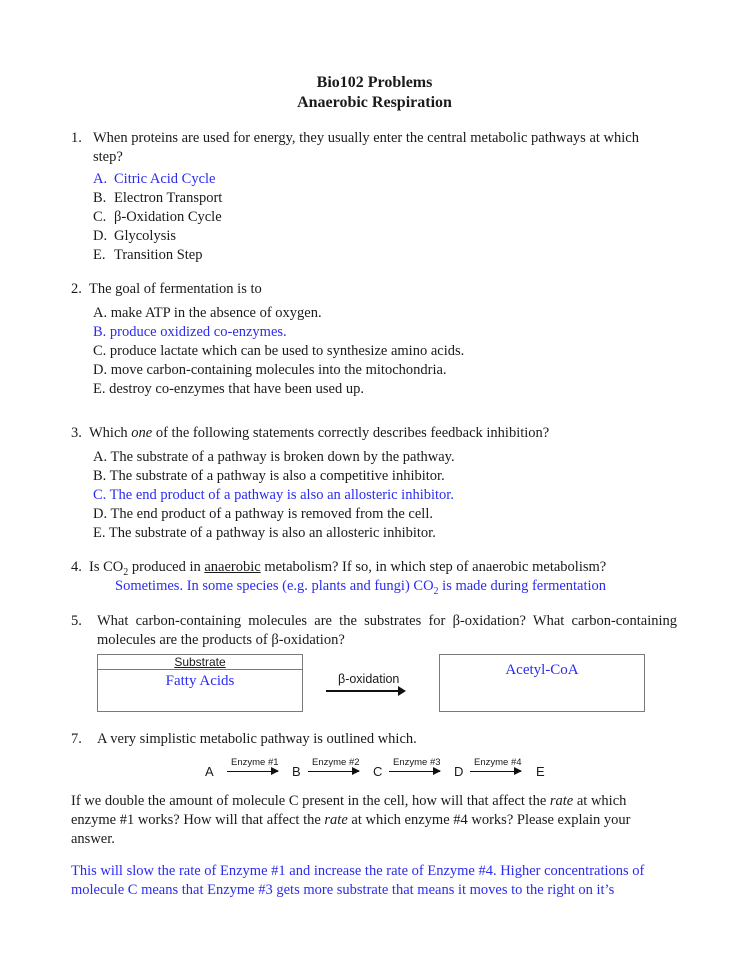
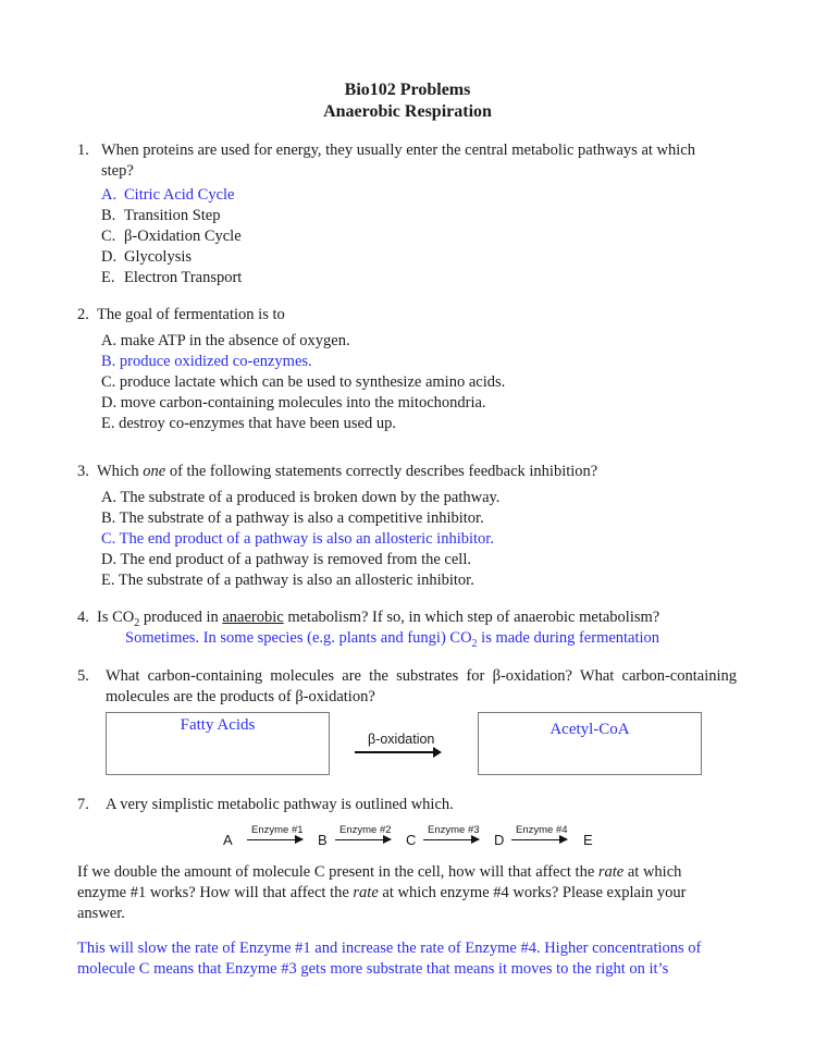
  Bio102 Problems
  Anaerobic Respiration
  1.
  When proteins are used for energy, they usually enter the central metabolic pathways at which
  step?
  A. Citric Acid Cycle
- B. Electron Transport
+ B. Transition Step
  C. β-Oxidation Cycle
  D. Glycolysis
- E. Transition Step
+ E. Electron Transport
  2.
  The goal of fermentation is to
  A. make ATP in the absence of oxygen.
  B. produce oxidized co-enzymes.
  C. produce lactate which can be used to synthesize amino acids.
  D. move carbon-containing molecules into the mitochondria.
  E. destroy co-enzymes that have been used up.
  3.
  Which one of the following statements correctly describes feedback inhibition?
- A. The substrate of a pathway is broken down by the pathway.
+ A. The substrate of a produced is broken down by the pathway.
  B. The substrate of a pathway is also a competitive inhibitor.
  C. The end product of a pathway is also an allosteric inhibitor.
  D. The end product of a pathway is removed from the cell.
  E. The substrate of a pathway is also an allosteric inhibitor.
  4.
  Is CO2 produced in anaerobic metabolism? If so, in which step of anaerobic metabolism?
  Sometimes. In some species (e.g. plants and fungi) CO2 is made during fermentation
  5.
  What carbon-containing molecules are the substrates for β-oxidation? What carbon-containing molecules are the products of β-oxidation?
- Substrate
  Fatty Acids
  β-oxidation
  Acetyl-CoA
  7.
  A very simplistic metabolic pathway is outlined which.
  A
  Enzyme #1
  B
  Enzyme #2
  C
  Enzyme #3
  D
  Enzyme #4
  E
  If we double the amount of molecule C present in the cell, how will that affect the rate at which
  enzyme #1 works? How will that affect the rate at which enzyme #4 works? Please explain your
  answer.
  This will slow the rate of Enzyme #1 and increase the rate of Enzyme #4. Higher concentrations of
  molecule C means that Enzyme #3 gets more substrate that means it moves to the right on it’s
